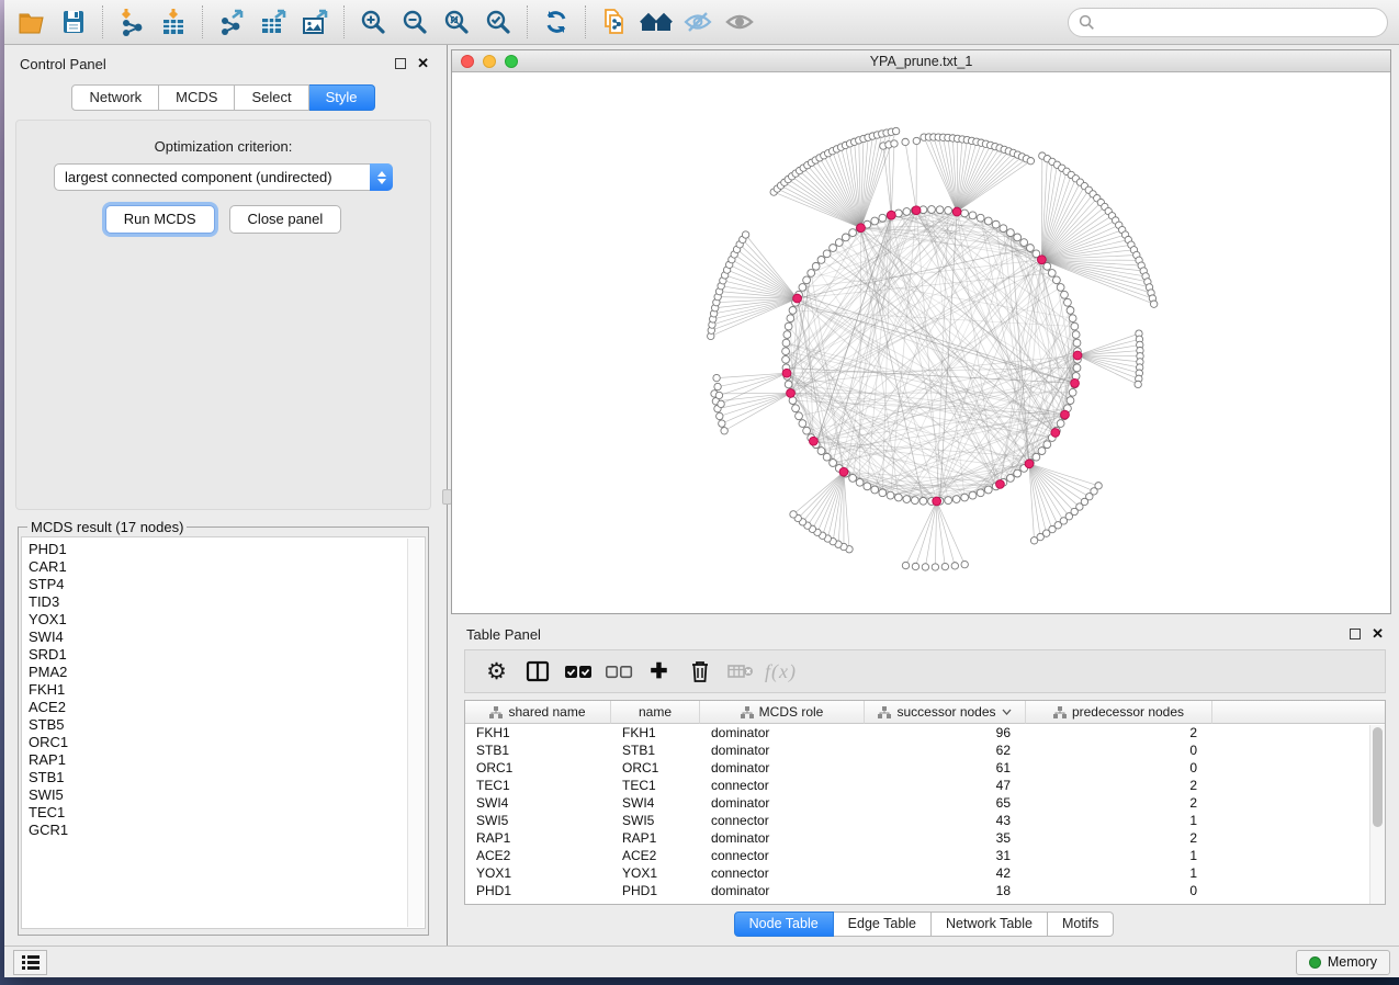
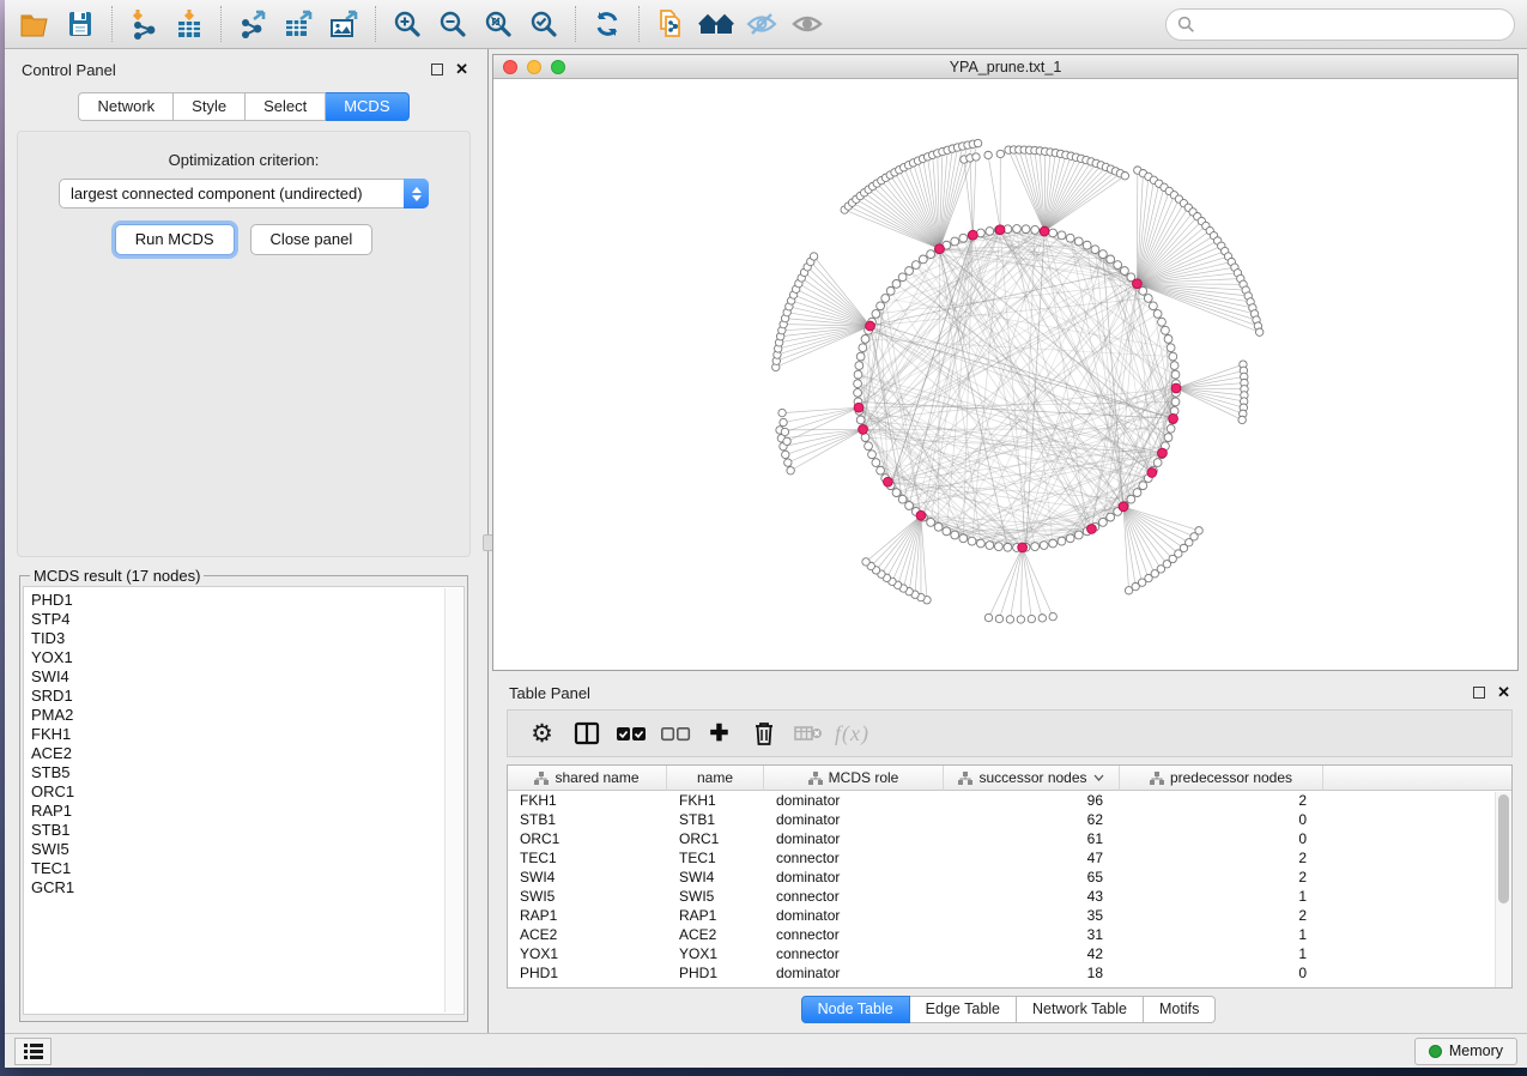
  Control Panel
  ✕
  Network
- MCDS
+ Style
  Select
- Style
+ MCDS
  Optimization criterion:
  largest connected component (undirected)
  Run MCDS
  Close panel
  MCDS result (17 nodes)
  PHD1
- CAR1
  STP4
  TID3
  YOX1
  SWI4
  SRD1
  PMA2
  FKH1
  ACE2
  STB5
  ORC1
  RAP1
  STB1
  SWI5
  TEC1
  GCR1
  YPA_prune.txt_1
  Table Panel
  ✕
  ⚙
  ✚
  f(x)
  shared name
  name
  MCDS role
  successor nodes
  predecessor nodes
  FKH1
  FKH1
  dominator
  96
  2
  STB1
  STB1
  dominator
  62
  0
  ORC1
  ORC1
  dominator
  61
  0
  TEC1
  TEC1
  connector
  47
  2
  SWI4
  SWI4
  dominator
  65
  2
  SWI5
  SWI5
  connector
  43
  1
  RAP1
  RAP1
  dominator
  35
  2
  ACE2
  ACE2
  connector
  31
  1
  YOX1
  YOX1
  connector
  42
  1
  PHD1
  PHD1
  dominator
  18
  0
  Node Table
  Edge Table
  Network Table
  Motifs
  Memory
